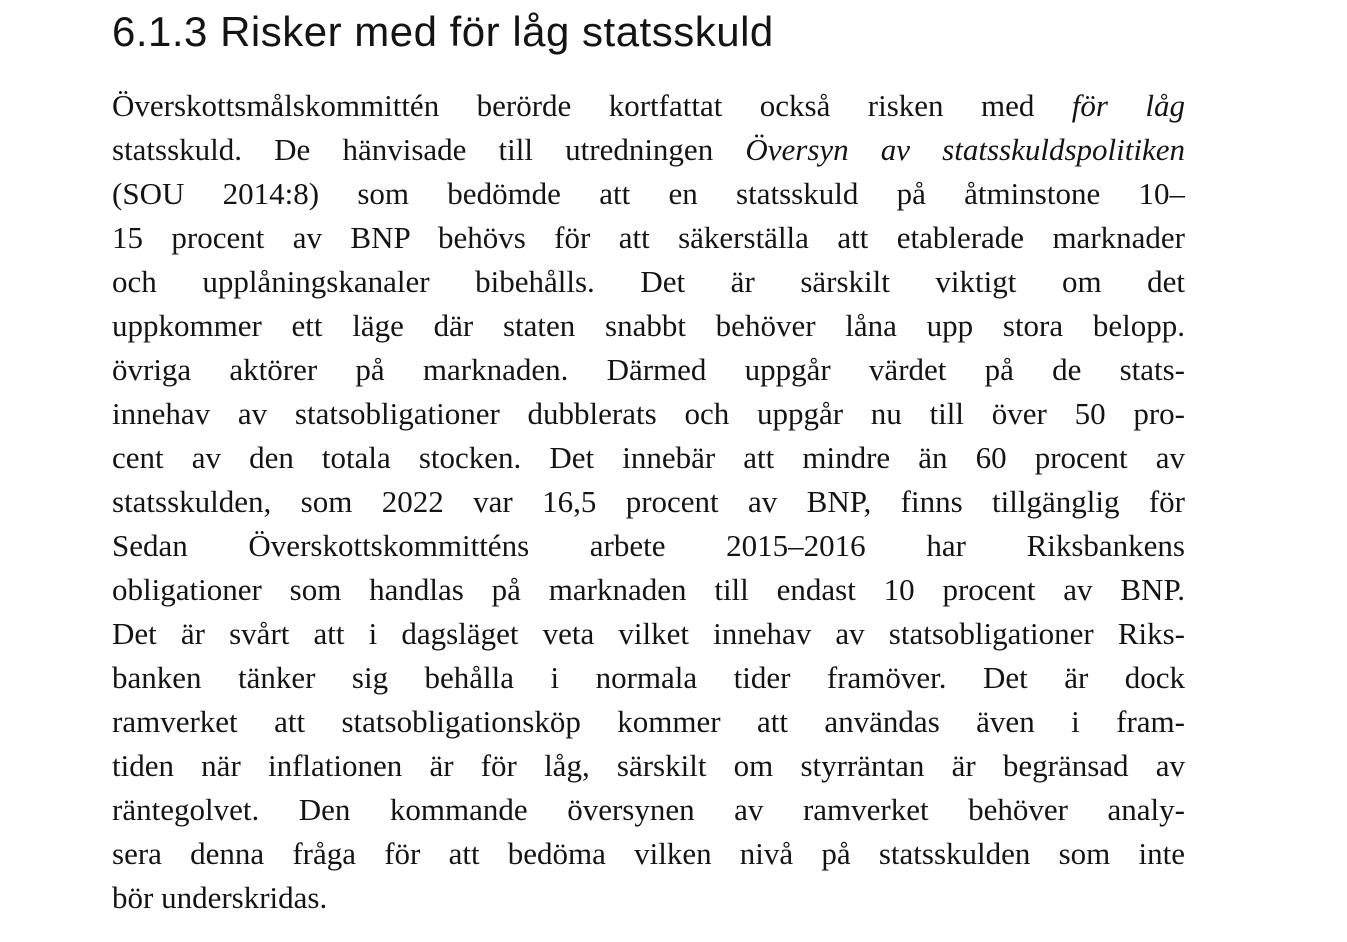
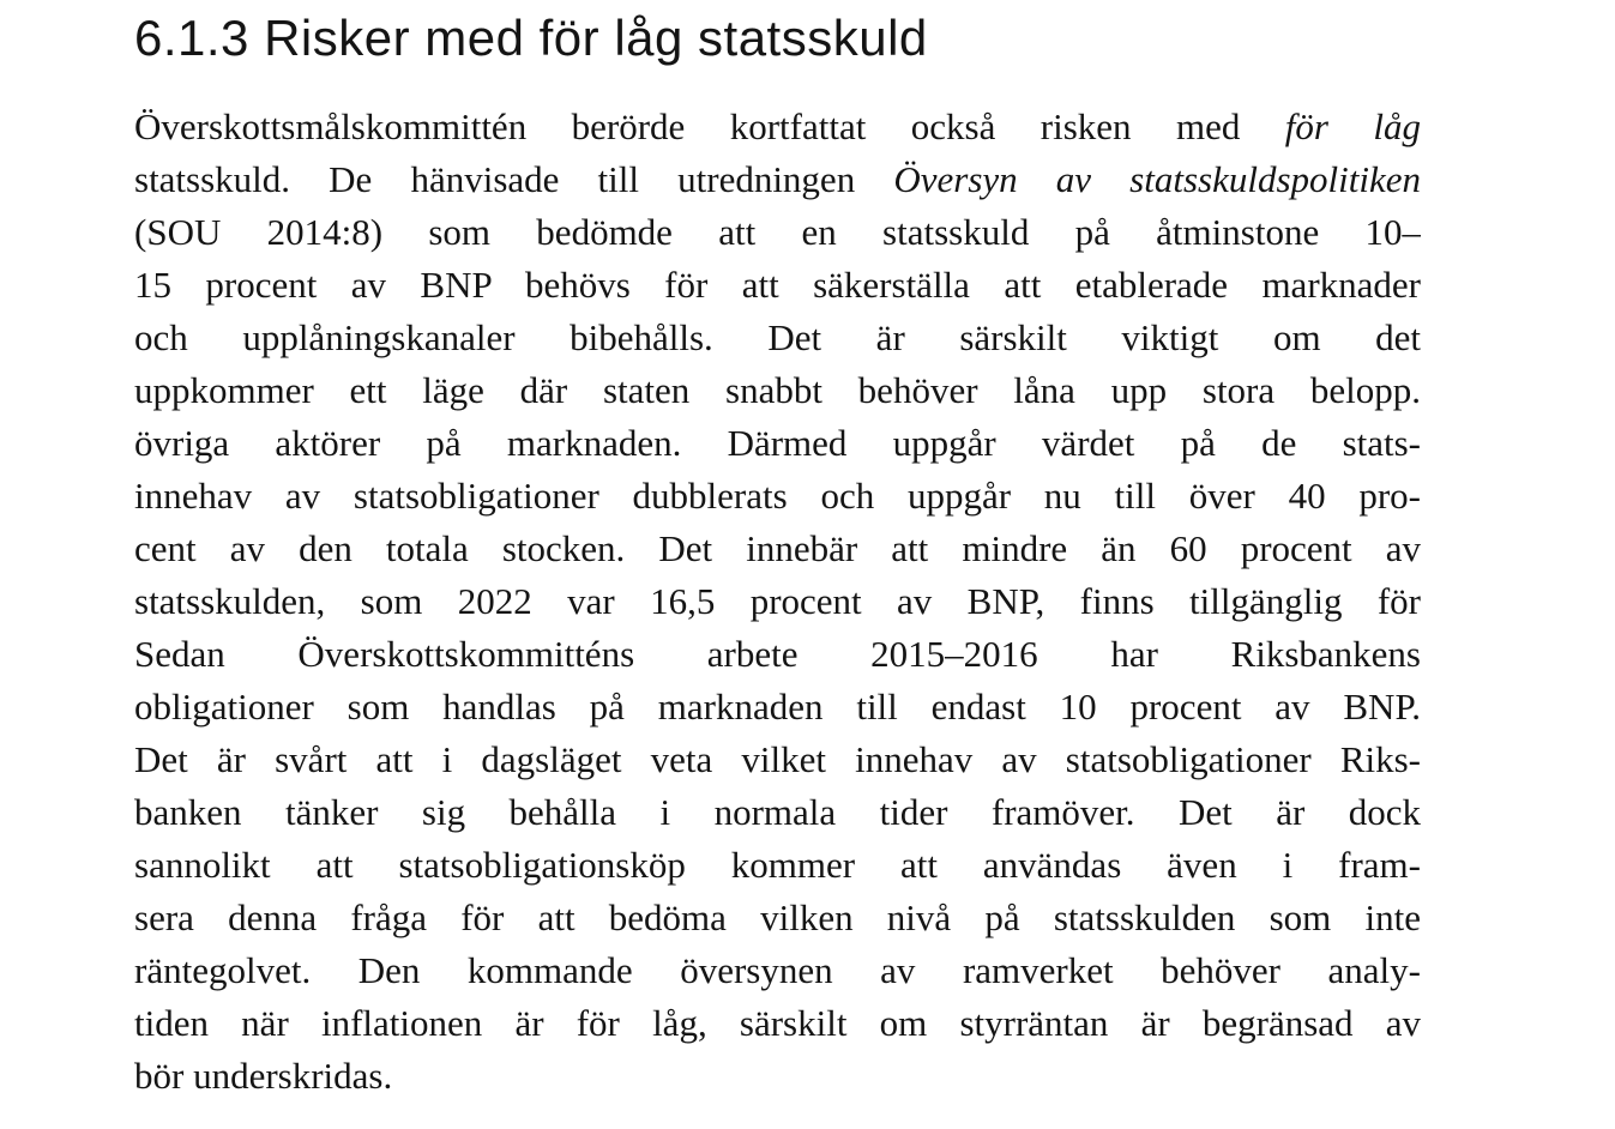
  6.1.3 Risker med för låg statsskuld
  Överskottsmålskommittén berörde kortfattat också risken med för låg
  statsskuld. De hänvisade till utredningen Översyn av statsskuldspolitiken
  (SOU 2014:8) som bedömde att en statsskuld på åtminstone 10–
  15 procent av BNP behövs för att säkerställa att etablerade marknader
  och upplåningskanaler bibehålls. Det är särskilt viktigt om det
  uppkommer ett läge där staten snabbt behöver låna upp stora belopp.
  övriga aktörer på marknaden. Därmed uppgår värdet på de stats-
- innehav av statsobligationer dubblerats och uppgår nu till över 50 pro-
+ innehav av statsobligationer dubblerats och uppgår nu till över 40 pro-
  cent av den totala stocken. Det innebär att mindre än 60 procent av
  statsskulden, som 2022 var 16,5 procent av BNP, finns tillgänglig för
  Sedan Överskottskommitténs arbete 2015–2016 har Riksbankens
  obligationer som handlas på marknaden till endast 10 procent av BNP.
  Det är svårt att i dagsläget veta vilket innehav av statsobligationer Riks-
  banken tänker sig behålla i normala tider framöver. Det är dock
- ramverket att statsobligationsköp kommer att användas även i fram-
+ sannolikt att statsobligationsköp kommer att användas även i fram-
- tiden när inflationen är för låg, särskilt om styrräntan är begränsad av
+ sera denna fråga för att bedöma vilken nivå på statsskulden som inte
  räntegolvet. Den kommande översynen av ramverket behöver analy-
- sera denna fråga för att bedöma vilken nivå på statsskulden som inte
+ tiden när inflationen är för låg, särskilt om styrräntan är begränsad av
  bör underskridas.
